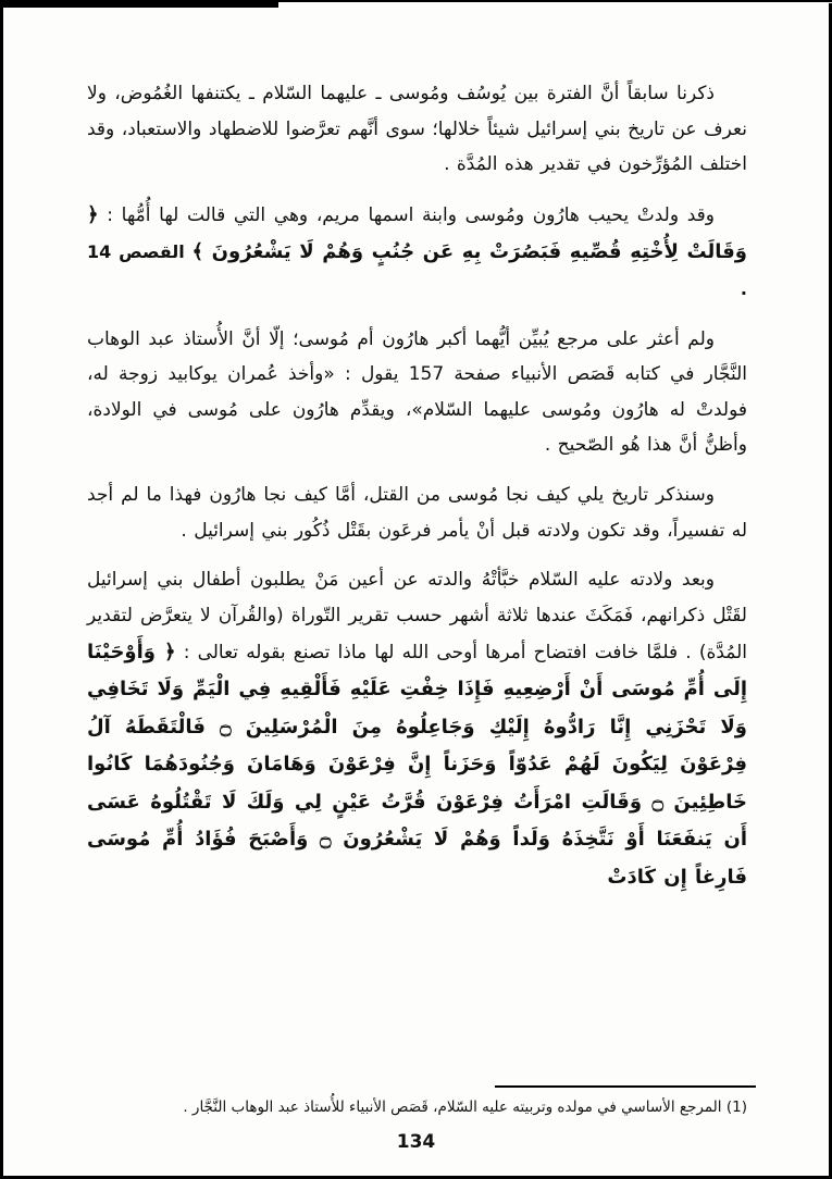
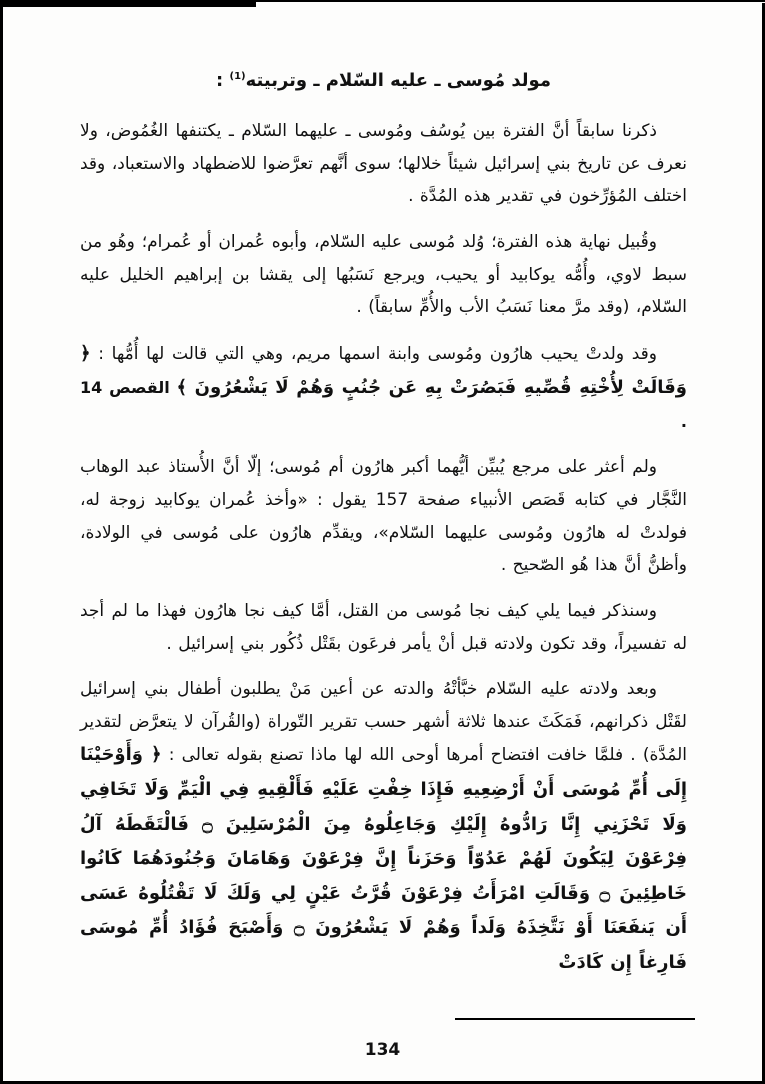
+ مولد مُوسى ـ عليه السّلام ـ وتربيته(1) :
  ذكرنا سابقاً أنَّ الفترة بين يُوسُف ومُوسى ـ عليهما السّلام ـ يكتنفها الغُمُوض، ولا نعرف عن تاريخ بني إسرائيل شيئاً خلالها؛ سوى أنَّهم تعرَّضوا للاضطهاد والاستعباد، وقد اختلف المُؤرِّخون في تقدير هذه المُدَّة .
+ وقُبيل نهاية هذه الفترة؛ وُلد مُوسى عليه السّلام، وأبوه عُمران أو عُمرام؛ وهُو من سبط لاوي، وأُمُّه يوكابيد أو يحيب، ويرجع نَسَبُها إلى يقشا بن إبراهيم الخليل عليه السّلام، (وقد مرَّ معنا نَسَبُ الأب والأُمِّ سابقاً) .
  وقد ولدتْ يحيب هارُون ومُوسى وابنة اسمها مريم، وهي التي قالت لها أُمُّها : ﴿ وَقَالَتْ لِأُخْتِهِ قُصِّيهِ فَبَصُرَتْ بِهِ عَن جُنُبٍ وَهُمْ لَا يَشْعُرُونَ ﴾ القصص 14 .
  ولم أعثر على مرجع يُبيِّن أيُّهما أكبر هارُون أم مُوسى؛ إلّا أنَّ الأُستاذ عبد الوهاب النَّجَّار في كتابه قَصَص الأنبياء صفحة 157 يقول : «وأخذ عُمران يوكابيد زوجة له، فولدتْ له هارُون ومُوسى عليهما السّلام»، ويقدِّم هارُون على مُوسى في الولادة، وأظنُّ أنَّ هذا هُو الصّحيح .
- وسنذكر تاريخ يلي كيف نجا مُوسى من القتل، أمَّا كيف نجا هارُون فهذا ما لم أجد له تفسيراً، وقد تكون ولادته قبل أنْ يأمر فرعَون بقَتْل ذُكُور بني إسرائيل .
+ وسنذكر فيما يلي كيف نجا مُوسى من القتل، أمَّا كيف نجا هارُون فهذا ما لم أجد له تفسيراً، وقد تكون ولادته قبل أنْ يأمر فرعَون بقَتْل ذُكُور بني إسرائيل .
  وبعد ولادته عليه السّلام خبَّأتْهُ والدته عن أعين مَنْ يطلبون أطفال بني إسرائيل لقَتْل ذكرانهم، فَمَكَثَ عندها ثلاثة أشهر حسب تقرير التّوراة (والقُرآن لا يتعرَّض لتقدير المُدَّة) . فلمَّا خافت افتضاح أمرها أوحى الله لها ماذا تصنع بقوله تعالى : ﴿ وَأَوْحَيْنَا إِلَى أُمِّ مُوسَى أَنْ أَرْضِعِيهِ فَإِذَا خِفْتِ عَلَيْهِ فَأَلْقِيهِ فِي الْيَمِّ وَلَا تَخَافِي وَلَا تَحْزَنِي إِنَّا رَادُّوهُ إِلَيْكِ وَجَاعِلُوهُ مِنَ الْمُرْسَلِينَ ۝ فَالْتَقَطَهُ آلُ فِرْعَوْنَ لِيَكُونَ لَهُمْ عَدُوّاً وَحَزَناً إِنَّ فِرْعَوْنَ وَهَامَانَ وَجُنُودَهُمَا كَانُوا خَاطِئِينَ ۝ وَقَالَتِ امْرَأَتُ فِرْعَوْنَ قُرَّتُ عَيْنٍ لِي وَلَكَ لَا تَقْتُلُوهُ عَسَى أَن يَنفَعَنَا أَوْ نَتَّخِذَهُ وَلَداً وَهُمْ لَا يَشْعُرُونَ ۝ وَأَصْبَحَ فُؤَادُ أُمِّ مُوسَى فَارِغاً إِن كَادَتْ
- (1) المرجع الأساسي في مولده وتربيته عليه السّلام، قَصَص الأنبياء للأُستاذ عبد الوهاب النَّجَّار .
  134
